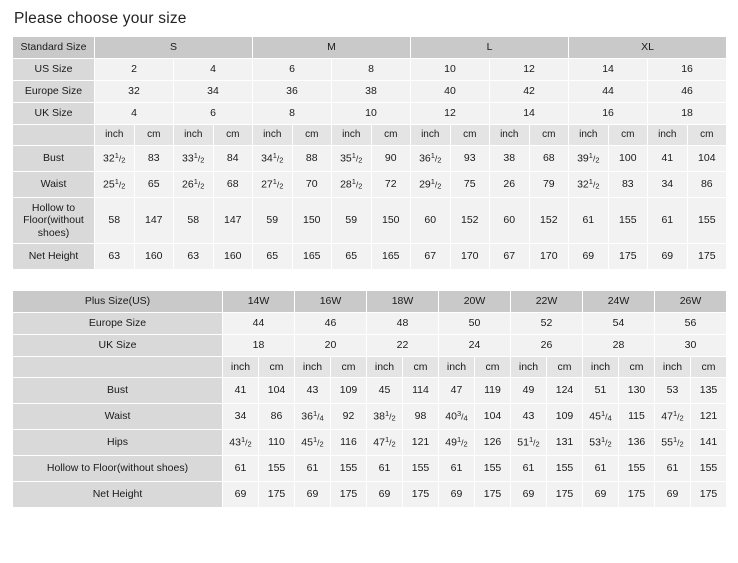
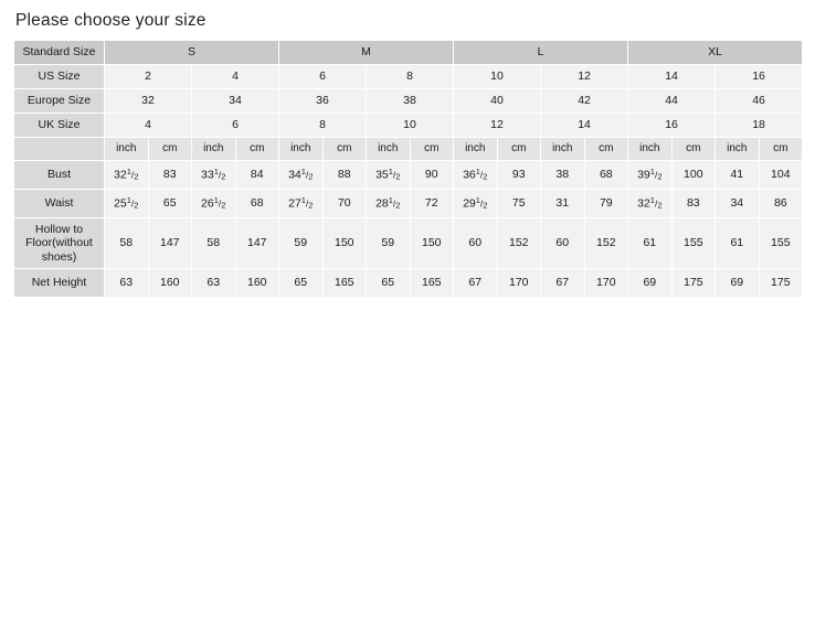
  Please choose your size
  Standard Size	S	M	L	XL
  US Size	2	4	6	8	10	12	14	16
  Europe Size	32	34	36	38	40	42	44	46
  UK Size	4	6	8	10	12	14	16	18
  	inch	cm	inch	cm	inch	cm	inch	cm	inch	cm	inch	cm	inch	cm	inch	cm
  Bust	321/2	83	331/2	84	341/2	88	351/2	90	361/2	93	38	68	391/2	100	41	104
- Waist	251/2	65	261/2	68	271/2	70	281/2	72	291/2	75	26	79	321/2	83	34	86
+ Waist	251/2	65	261/2	68	271/2	70	281/2	72	291/2	75	31	79	321/2	83	34	86
  Hollow to Floor(without shoes)	58	147	58	147	59	150	59	150	60	152	60	152	61	155	61	155
  Net Height	63	160	63	160	65	165	65	165	67	170	67	170	69	175	69	175
- Plus Size(US)	14W	16W	18W	20W	22W	24W	26W
- Europe Size	44	46	48	50	52	54	56
- UK Size	18	20	22	24	26	28	30
- 	inch	cm	inch	cm	inch	cm	inch	cm	inch	cm	inch	cm	inch	cm
- Bust	41	104	43	109	45	114	47	119	49	124	51	130	53	135
- Waist	34	86	361/4	92	381/2	98	403/4	104	43	109	451/4	115	471/2	121
- Hips	431/2	110	451/2	116	471/2	121	491/2	126	511/2	131	531/2	136	551/2	141
- Hollow to Floor(without shoes)	61	155	61	155	61	155	61	155	61	155	61	155	61	155
- Net Height	69	175	69	175	69	175	69	175	69	175	69	175	69	175
